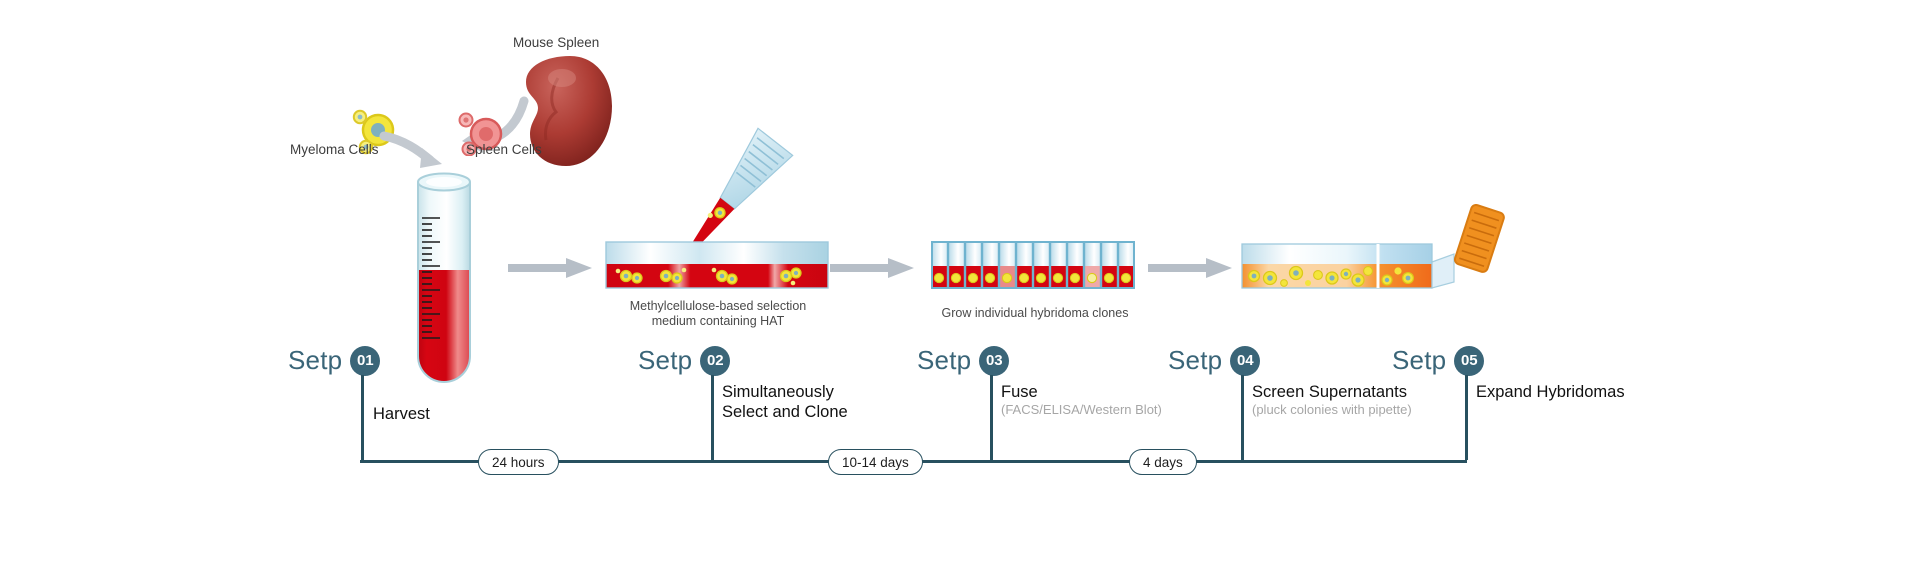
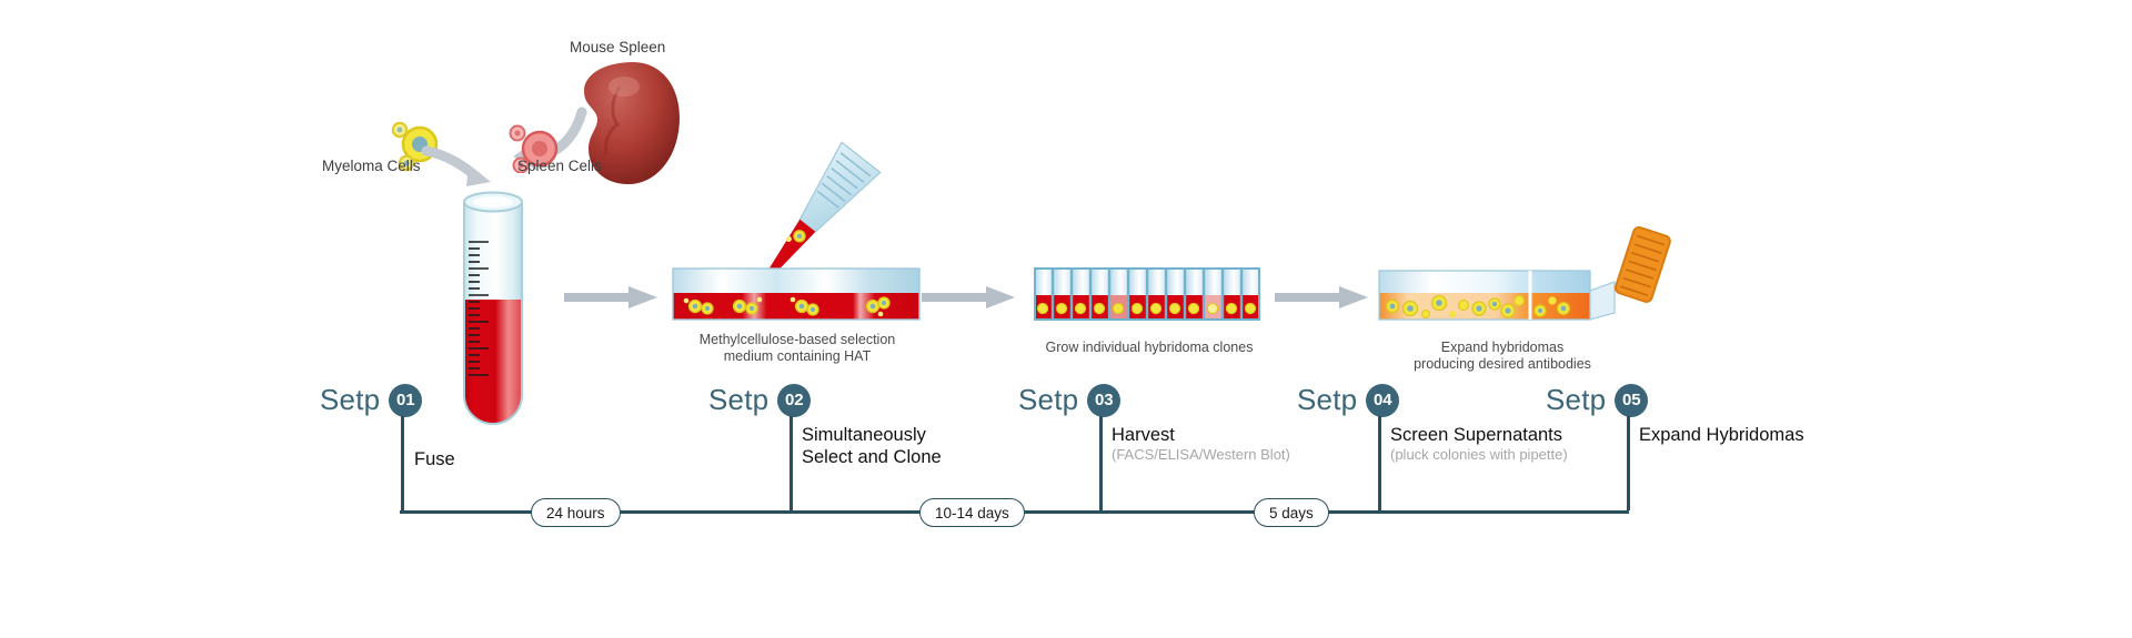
  Mouse Spleen
  Spleen Cells
  Myeloma Cells
  Methylcellulose-based selection
  medium containing HAT
  Grow individual hybridoma clones
+ Expand hybridomas
+ producing desired antibodies
  Setp
  01
  Setp
  02
  Setp
  03
  Setp
  04
  Setp
  05
- Harvest
+ Fuse
  Simultaneously
  Select and Clone
- Fuse
+ Harvest
  (FACS/ELISA/Western Blot)
  Screen Supernatants
  (pluck colonies with pipette)
  Expand Hybridomas
  24 hours
  10-14 days
- 4 days
+ 5 days
